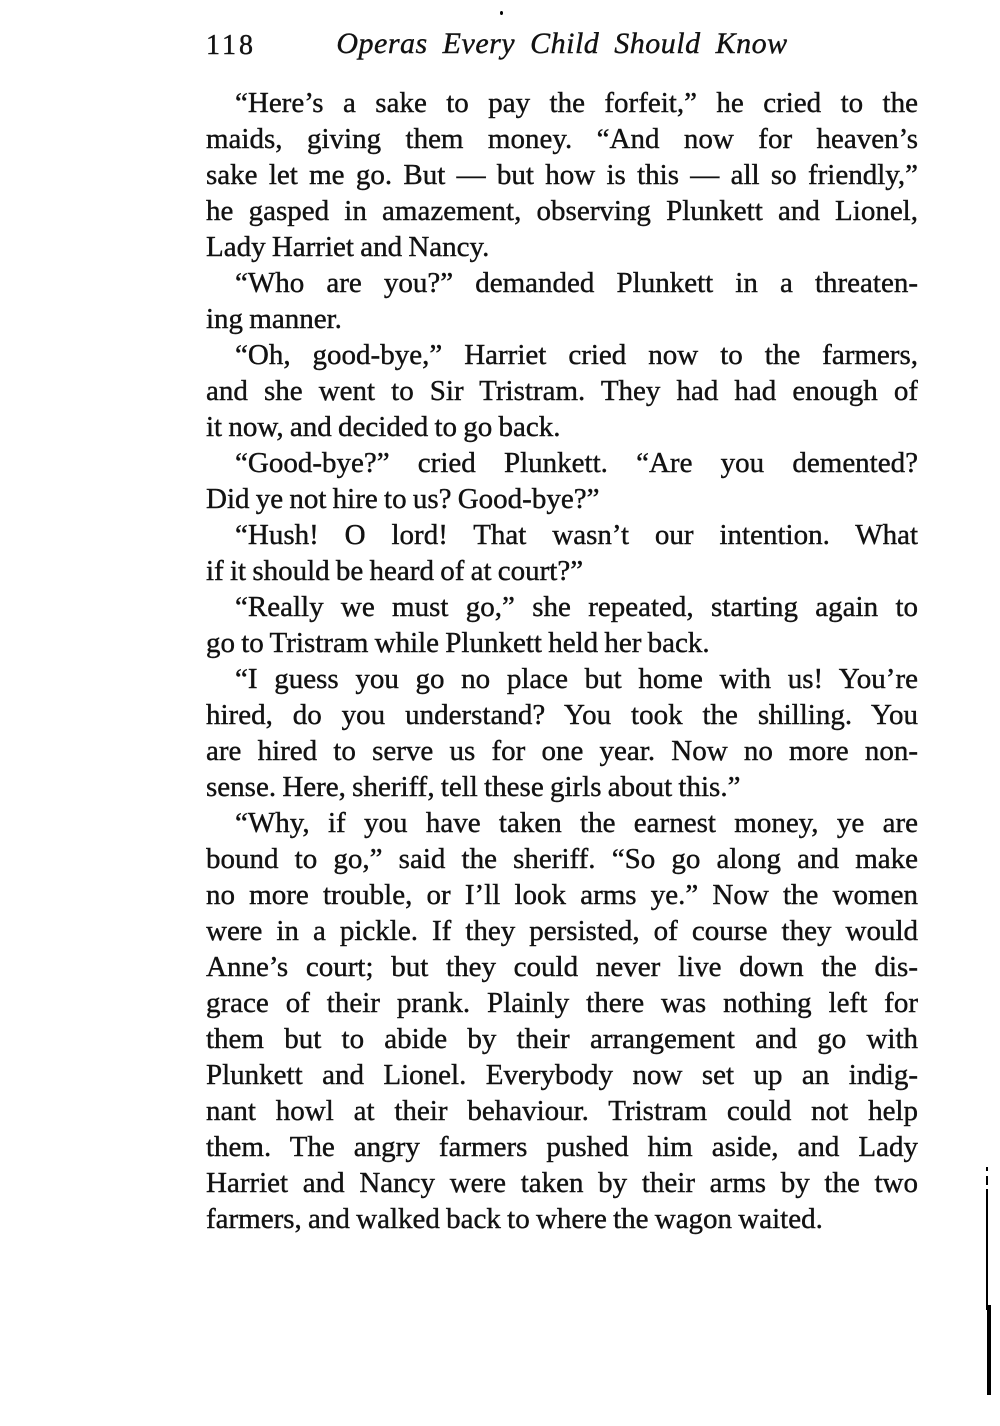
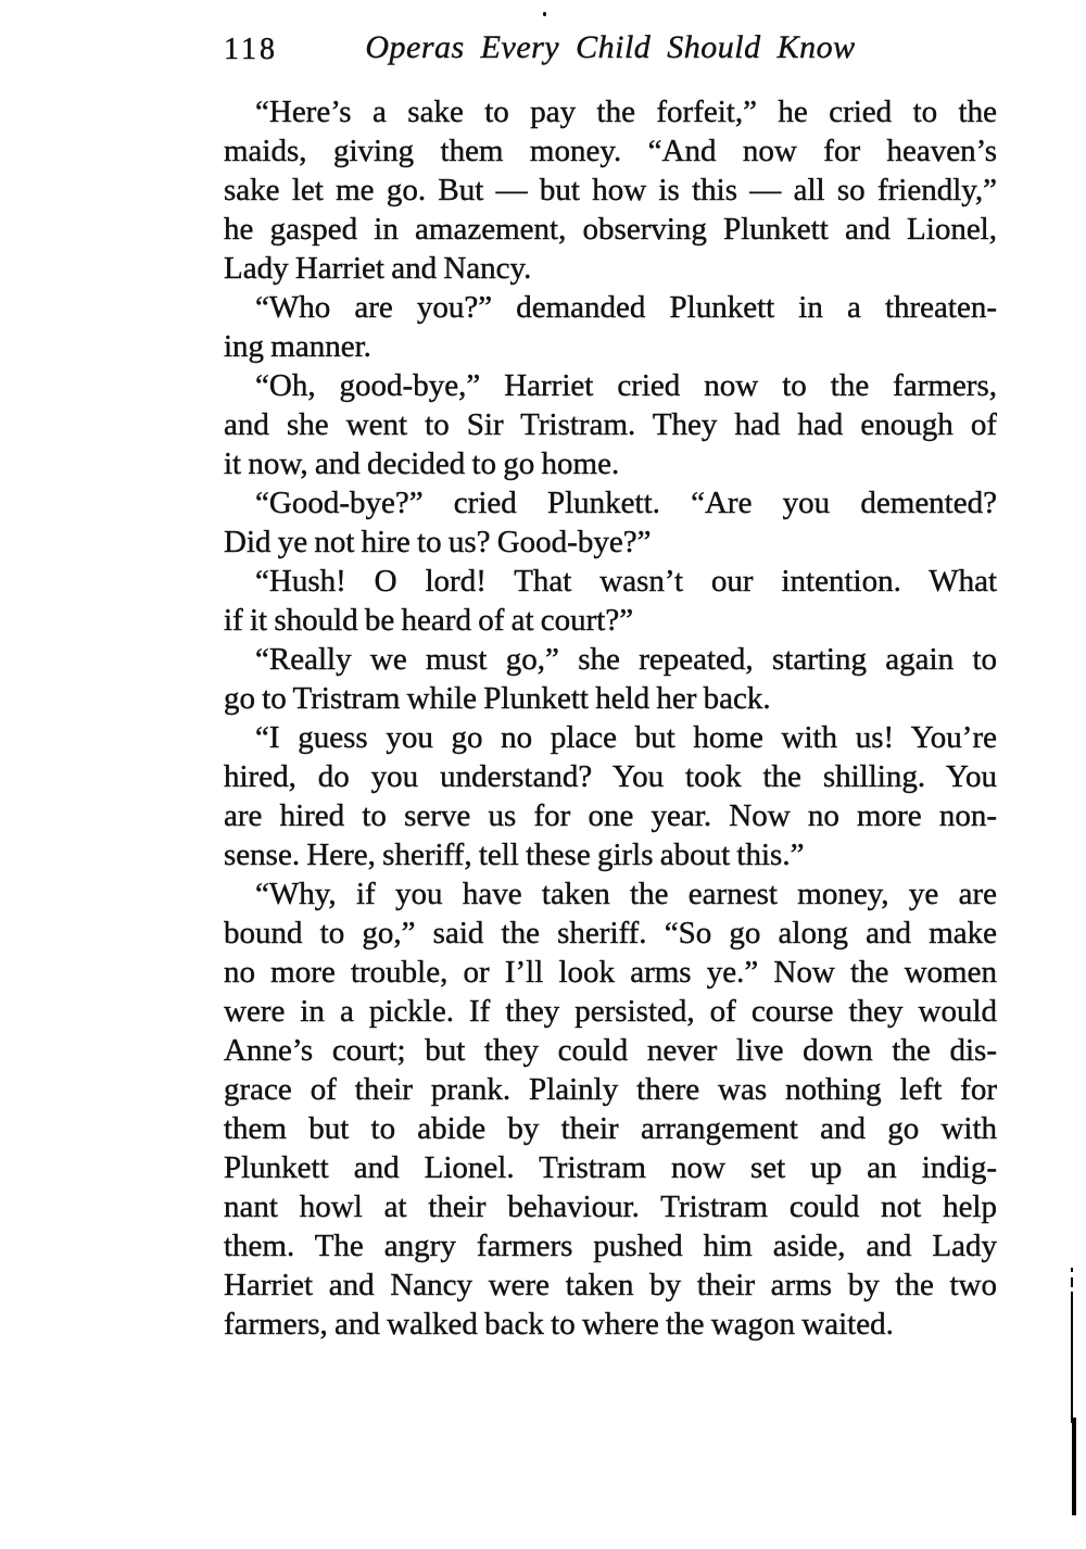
  118
  Operas Every Child Should Know
  “Here’s a sake to pay the forfeit,” he cried to the
  maids, giving them money. “And now for heaven’s
  sake let me go. But — but how is this — all so friendly,”
  he gasped in amazement, observing Plunkett and Lionel,
  Lady Harriet and Nancy.
  “Who are you?” demanded Plunkett in a threaten-
  ing manner.
  “Oh, good-bye,” Harriet cried now to the farmers,
  and she went to Sir Tristram. They had had enough of
- it now, and decided to go back.
+ it now, and decided to go home.
  “Good-bye?” cried Plunkett. “Are you demented?
  Did ye not hire to us? Good-bye?”
  “Hush! O lord! That wasn’t our intention. What
  if it should be heard of at court?”
  “Really we must go,” she repeated, starting again to
  go to Tristram while Plunkett held her back.
  “I guess you go no place but home with us! You’re
  hired, do you understand? You took the shilling. You
  are hired to serve us for one year. Now no more non-
  sense. Here, sheriff, tell these girls about this.”
  “Why, if you have taken the earnest money, ye are
  bound to go,” said the sheriff. “So go along and make
  no more trouble, or I’ll look arms ye.” Now the women
  were in a pickle. If they persisted, of course they would
  Anne’s court; but they could never live down the dis-
  grace of their prank. Plainly there was nothing left for
  them but to abide by their arrangement and go with
- Plunkett and Lionel. Everybody now set up an indig-
+ Plunkett and Lionel. Tristram now set up an indig-
  nant howl at their behaviour. Tristram could not help
  them. The angry farmers pushed him aside, and Lady
  Harriet and Nancy were taken by their arms by the two
  farmers, and walked back to where the wagon waited.
